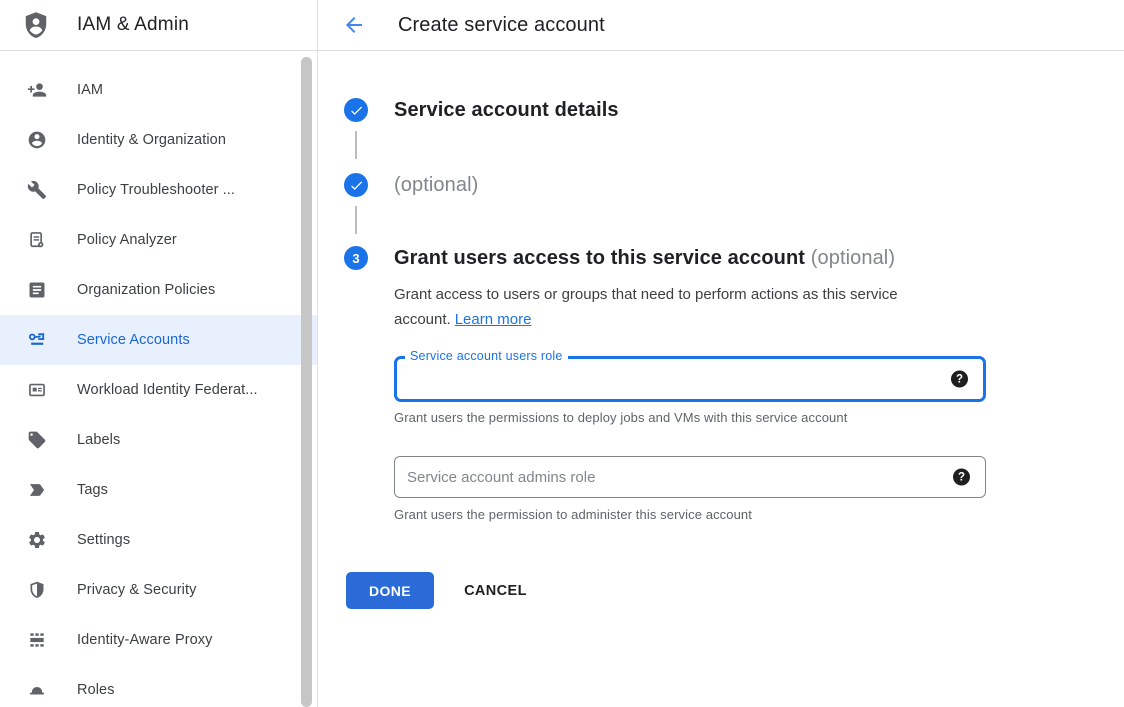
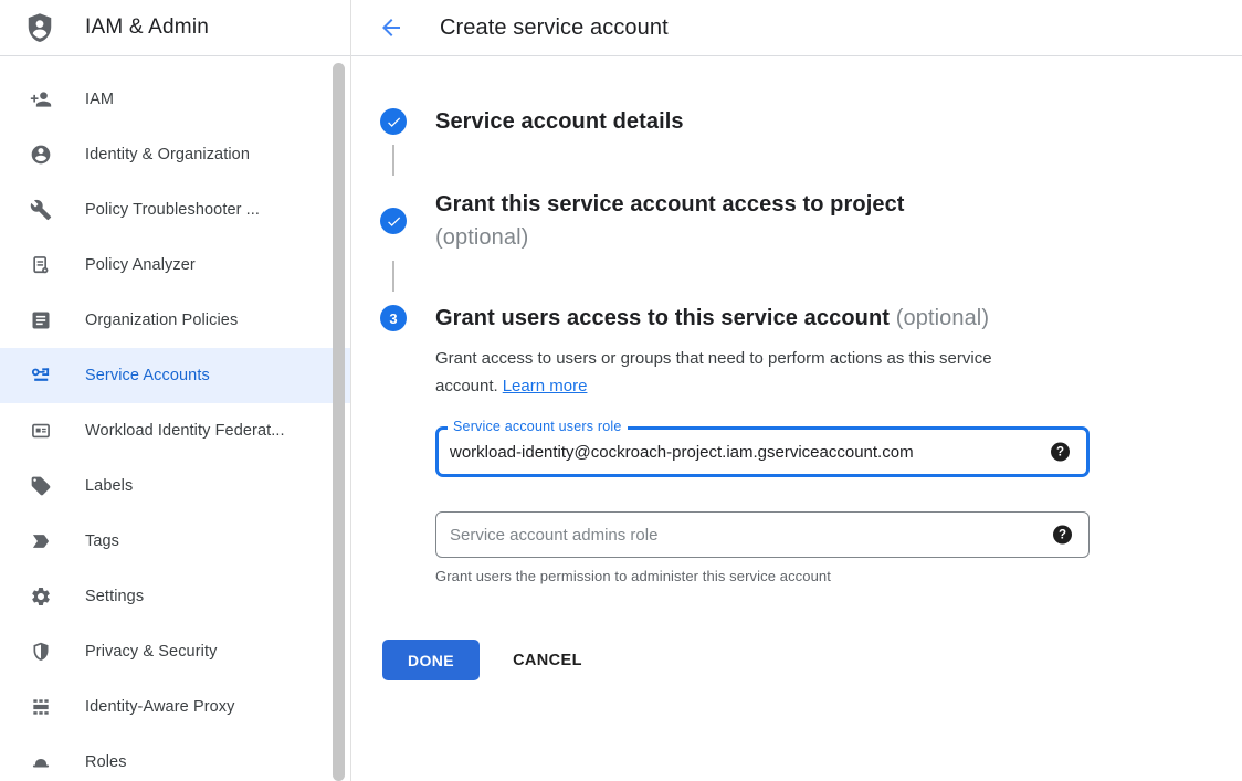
  IAM & Admin
  IAM
  Identity & Organization
  Policy Troubleshooter ...
  Policy Analyzer
  Organization Policies
  Service Accounts
  Workload Identity Federat...
  Labels
  Tags
  Settings
  Privacy & Security
  Identity-Aware Proxy
  Roles
  Create service account
  Service account details
+ Grant this service account access to project
  (optional)
  3
  Grant users access to this service account (optional)
  Grant access to users or groups that need to perform actions as this service account. Learn more
  Service account users role
+ workload-identity@cockroach-project.iam.gserviceaccount.com
  ?
- Grant users the permissions to deploy jobs and VMs with this service account
  Service account admins role
  ?
  Grant users the permission to administer this service account
  DONE
  CANCEL
